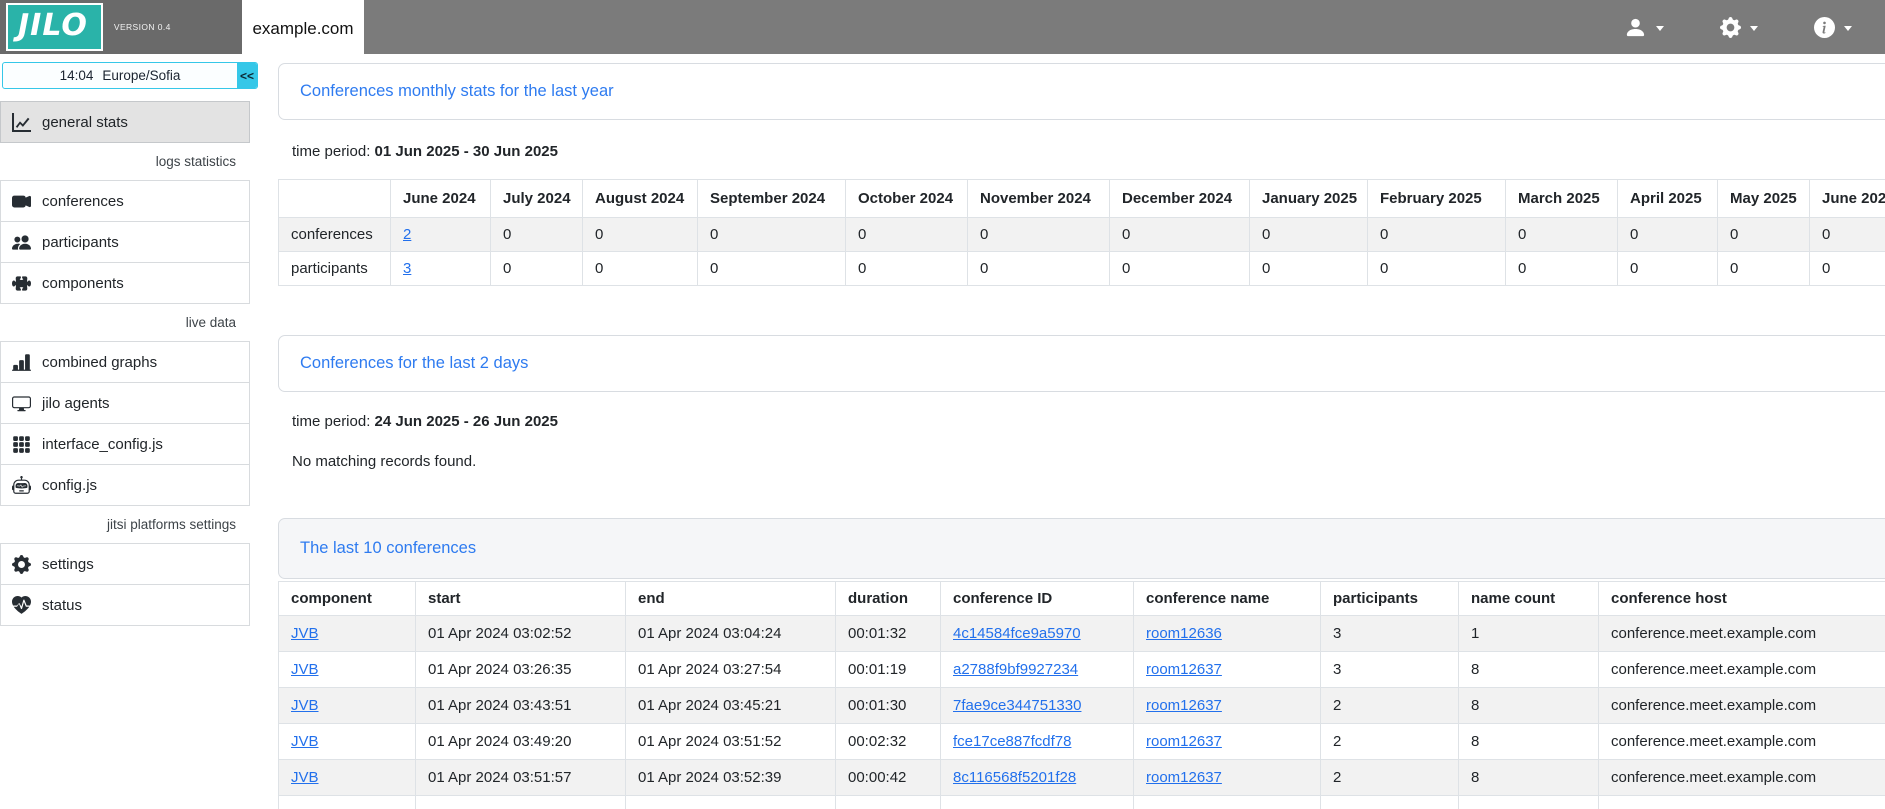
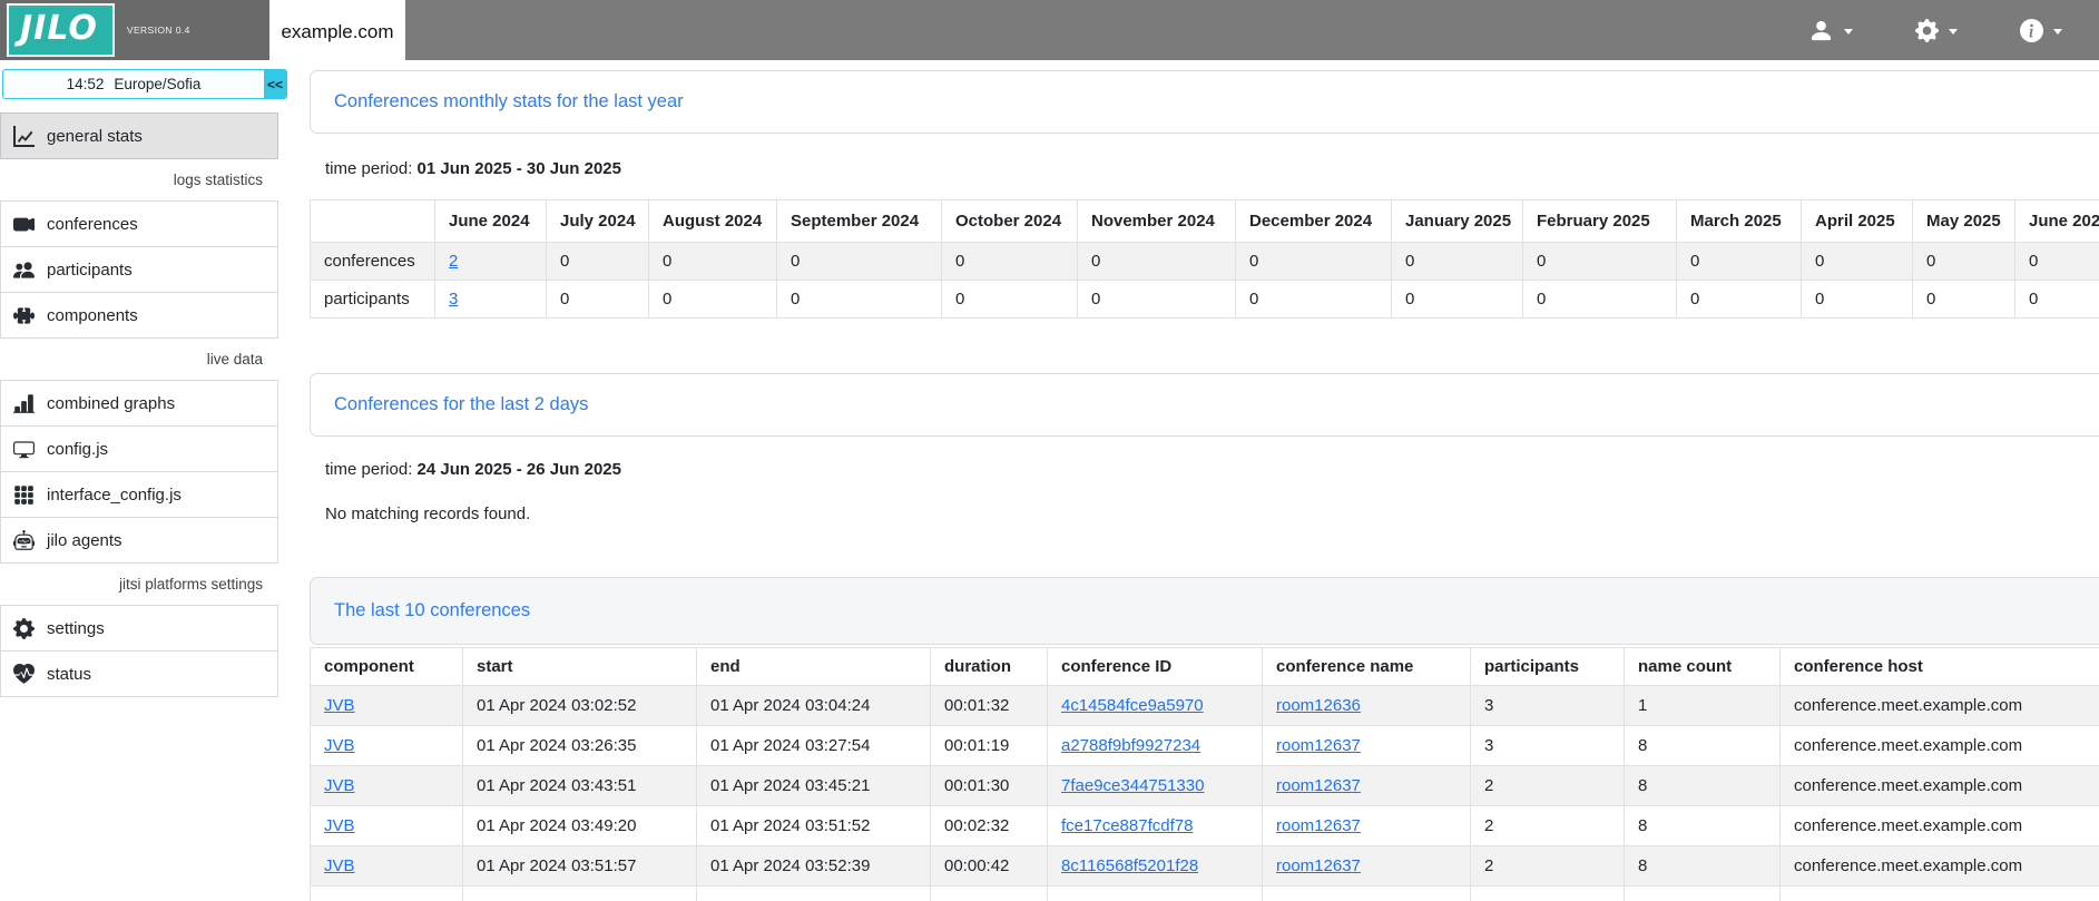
  JILO
  VERSION 0.4
  example.com
- 14:04
+ 14:52
  Europe/Sofia
  <<
  general stats
  logs statistics
  conferences
  participants
  components
  live data
  combined graphs
- jilo agents
+ config.js
  interface_config.js
- config.js
+ jilo agents
  jitsi platforms settings
  settings
  status
  Conferences monthly stats for the last year
  time period: 01 Jun 2025 - 30 Jun 2025
  	June 2024	July 2024	August 2024	September 2024	October 2024	November 2024	December 2024	January 2025	February 2025	March 2025	April 2025	May 2025	June 202
  conferences	2	0	0	0	0	0	0	0	0	0	0	0	0
  participants	3	0	0	0	0	0	0	0	0	0	0	0	0
  Conferences for the last 2 days
  time period: 24 Jun 2025 - 26 Jun 2025
  No matching records found.
  The last 10 conferences
  component	start	end	duration	conference ID	conference name	participants	name count	conference host
  JVB	01 Apr 2024 03:02:52	01 Apr 2024 03:04:24	00:01:32	4c14584fce9a5970	room12636	3	1	conference.meet.example.com
  JVB	01 Apr 2024 03:26:35	01 Apr 2024 03:27:54	00:01:19	a2788f9bf9927234	room12637	3	8	conference.meet.example.com
  JVB	01 Apr 2024 03:43:51	01 Apr 2024 03:45:21	00:01:30	7fae9ce344751330	room12637	2	8	conference.meet.example.com
  JVB	01 Apr 2024 03:49:20	01 Apr 2024 03:51:52	00:02:32	fce17ce887fcdf78	room12637	2	8	conference.meet.example.com
  JVB	01 Apr 2024 03:51:57	01 Apr 2024 03:52:39	00:00:42	8c116568f5201f28	room12637	2	8	conference.meet.example.com
